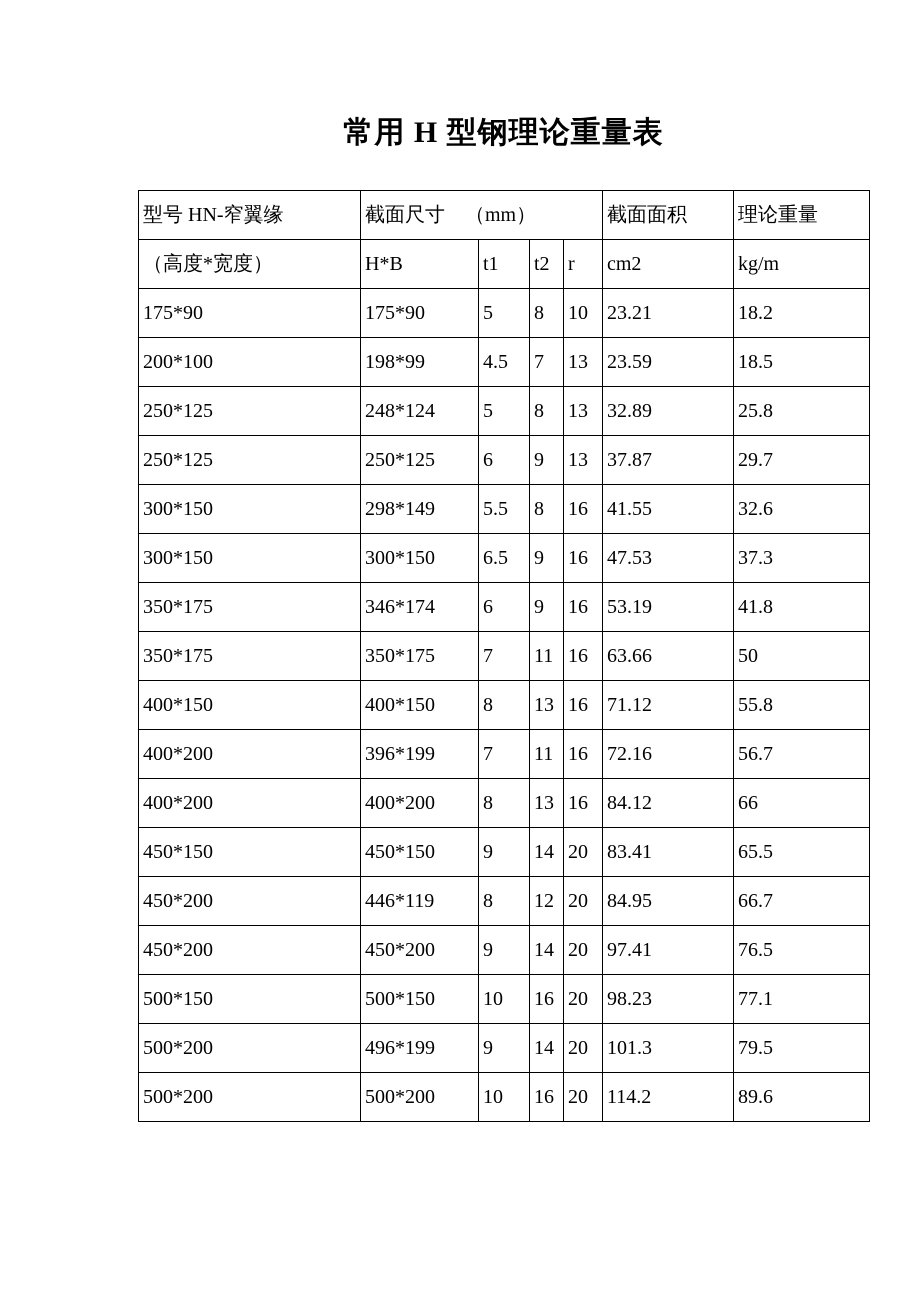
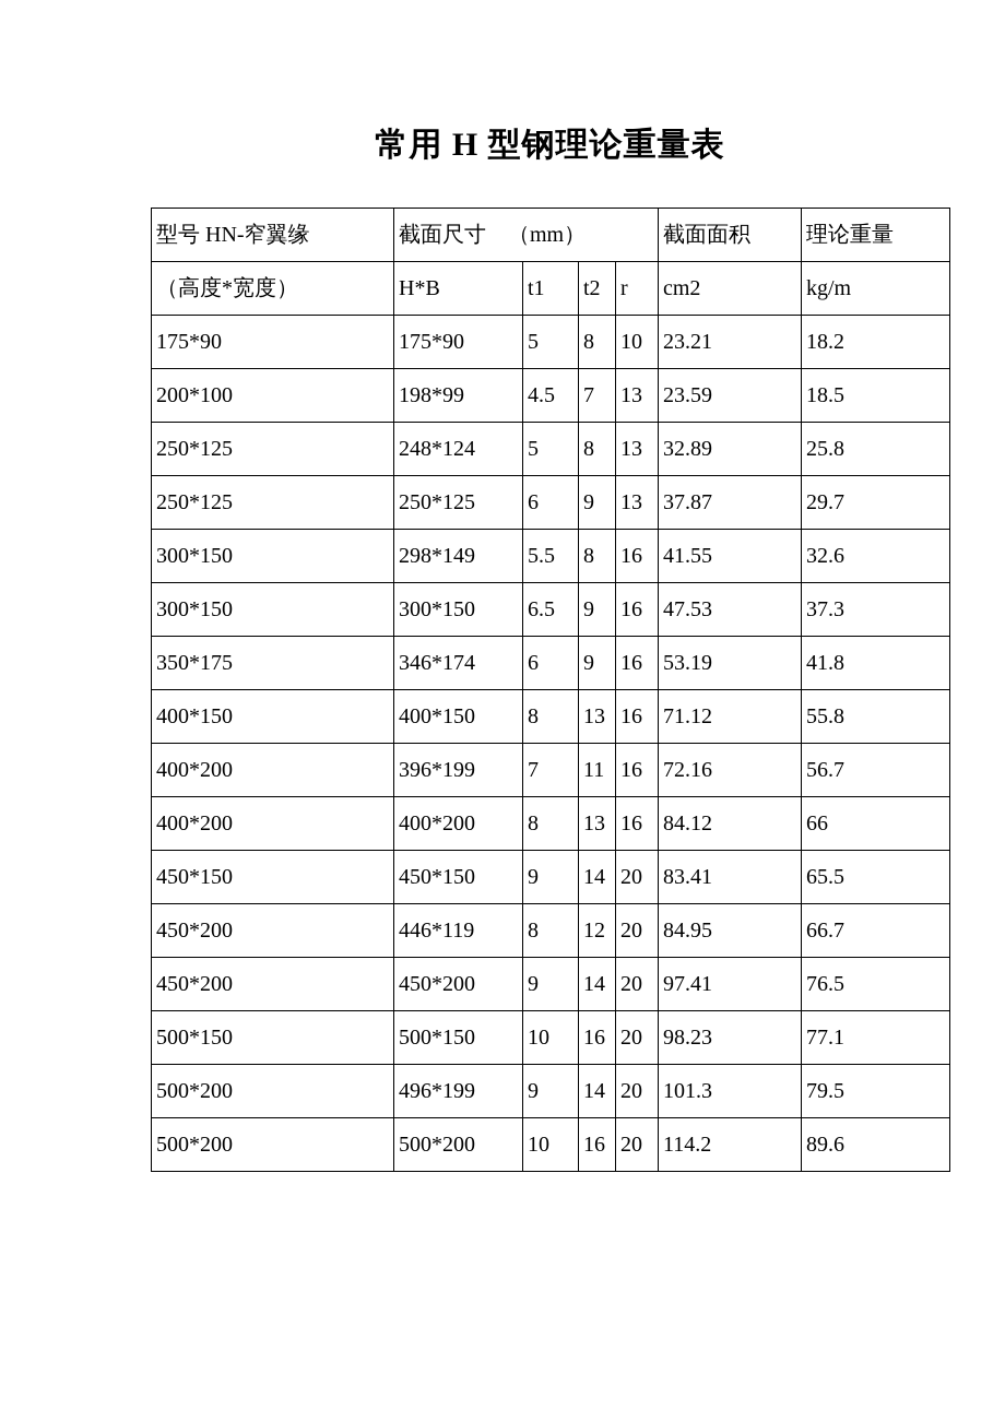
  常用 H 型钢理论重量表
  型号 HN-窄翼缘	截面尺寸 （mm）	截面面积	理论重量
  （高度*宽度）	H*B	t1	t2	r	cm2	kg/m
  175*90	175*90	5	8	10	23.21	18.2
  200*100	198*99	4.5	7	13	23.59	18.5
  250*125	248*124	5	8	13	32.89	25.8
  250*125	250*125	6	9	13	37.87	29.7
  300*150	298*149	5.5	8	16	41.55	32.6
  300*150	300*150	6.5	9	16	47.53	37.3
  350*175	346*174	6	9	16	53.19	41.8
- 350*175	350*175	7	11	16	63.66	50
  400*150	400*150	8	13	16	71.12	55.8
  400*200	396*199	7	11	16	72.16	56.7
  400*200	400*200	8	13	16	84.12	66
  450*150	450*150	9	14	20	83.41	65.5
  450*200	446*119	8	12	20	84.95	66.7
  450*200	450*200	9	14	20	97.41	76.5
  500*150	500*150	10	16	20	98.23	77.1
  500*200	496*199	9	14	20	101.3	79.5
  500*200	500*200	10	16	20	114.2	89.6
